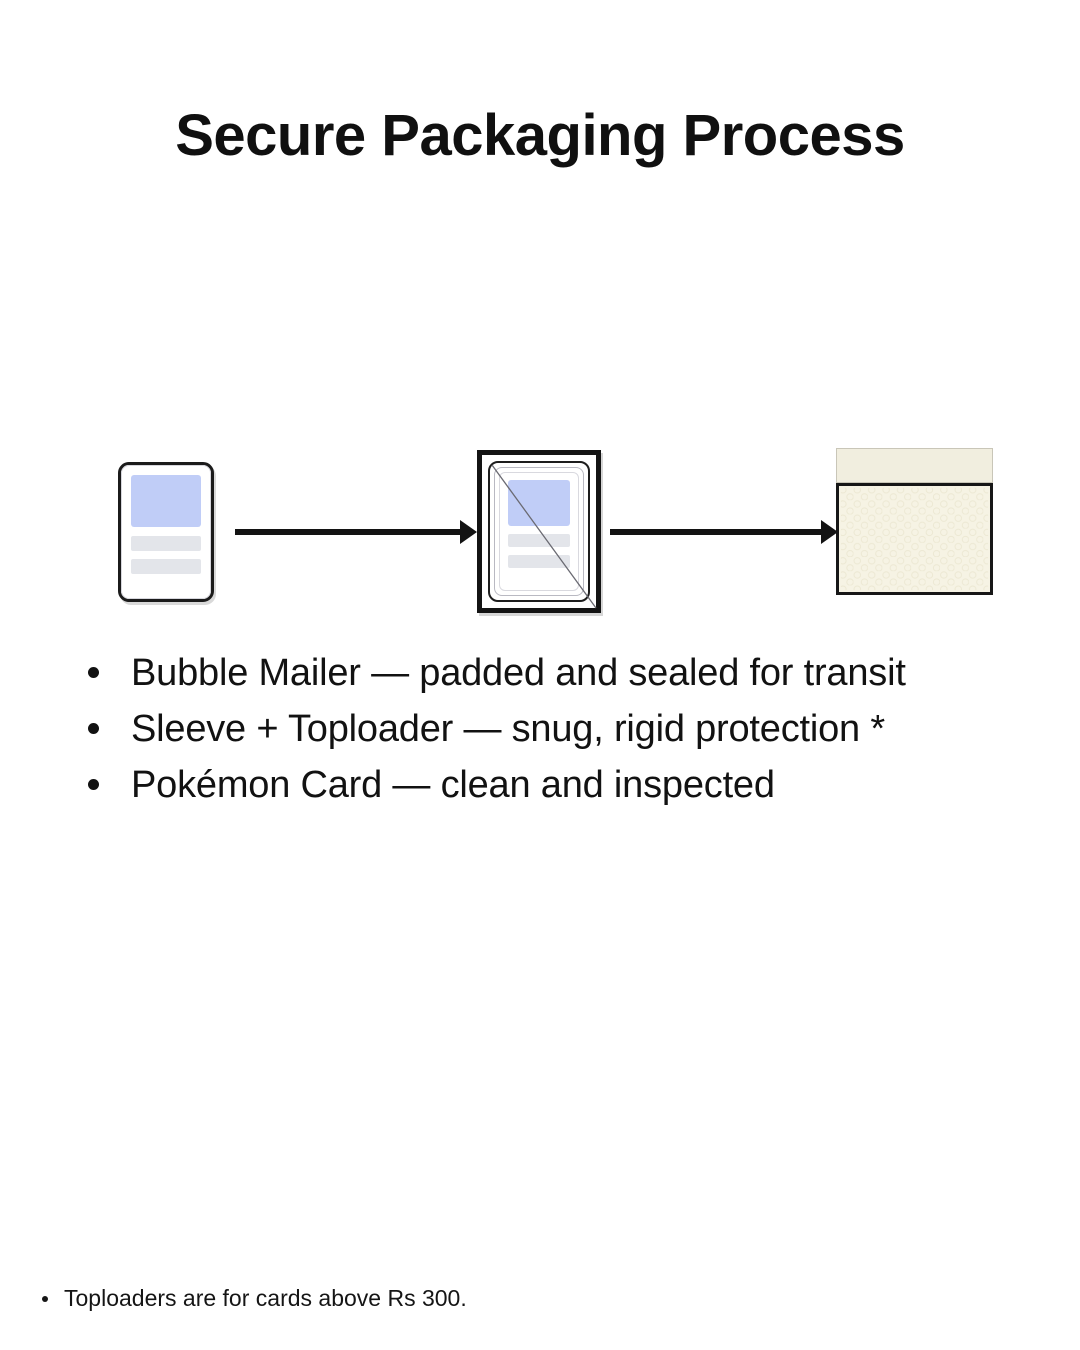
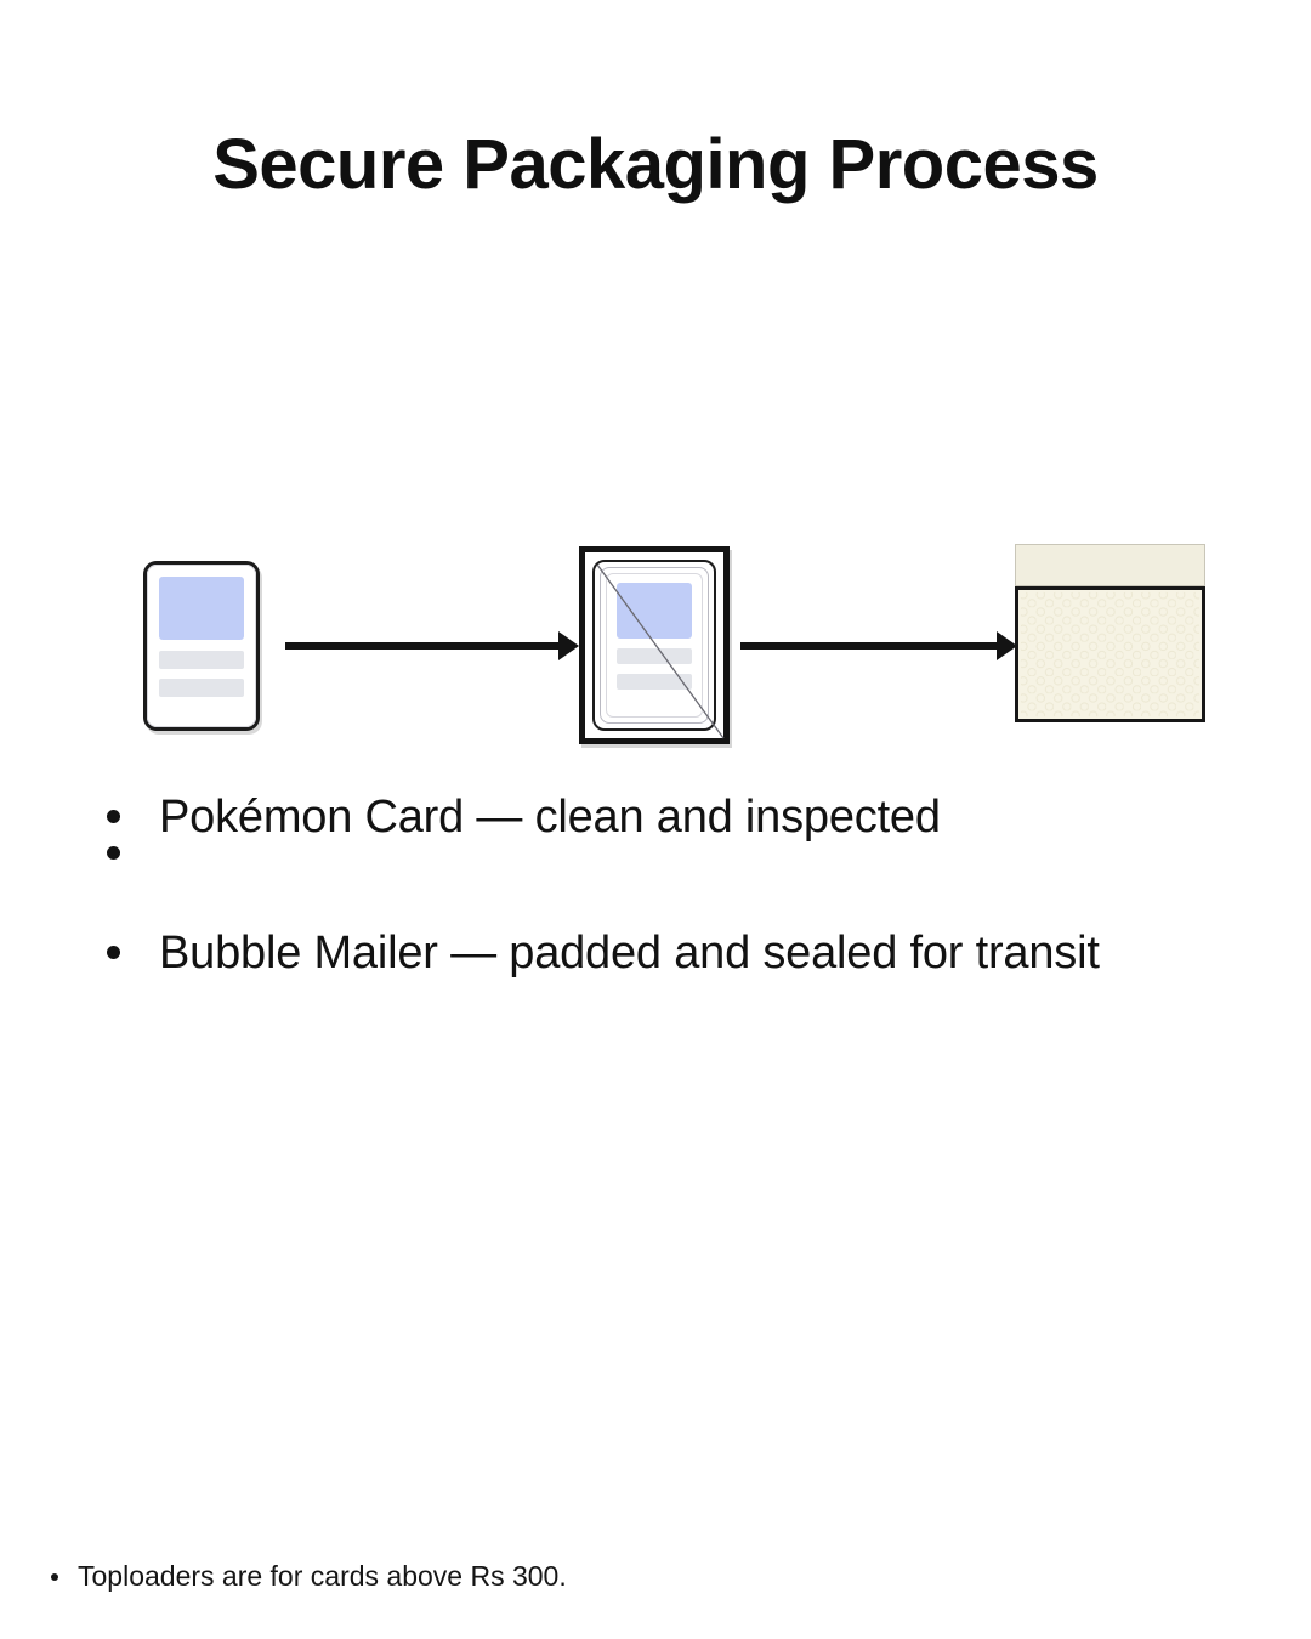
  Secure Packaging Process
- Bubble Mailer — padded and sealed for transit
+ Pokémon Card — clean and inspected
- Sleeve + Toploader — snug, rigid protection *
- Pokémon Card — clean and inspected
+ Bubble Mailer — padded and sealed for transit
  Toploaders are for cards above Rs 300.
